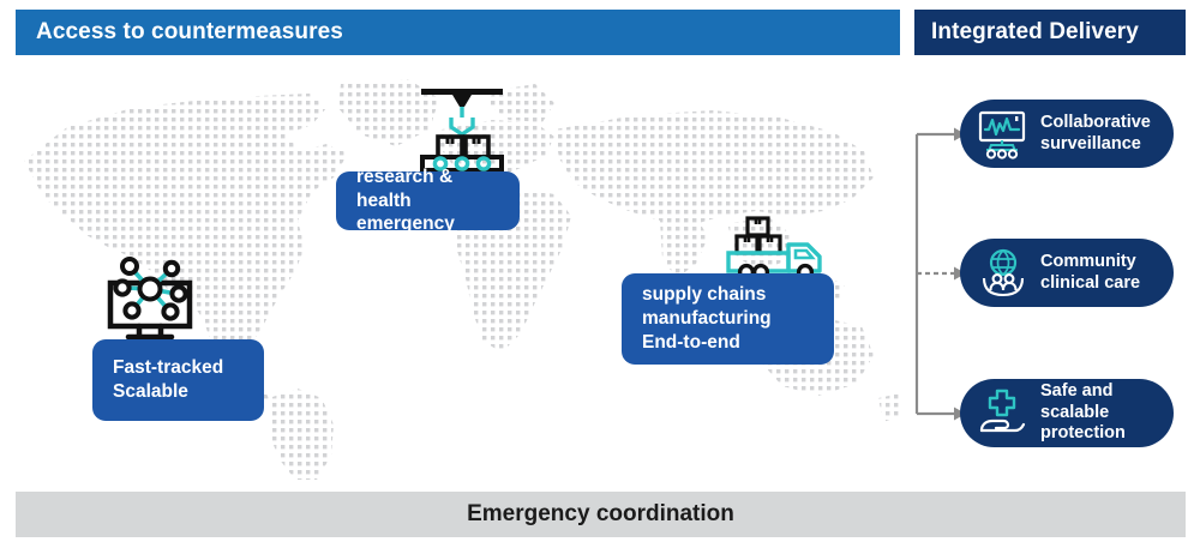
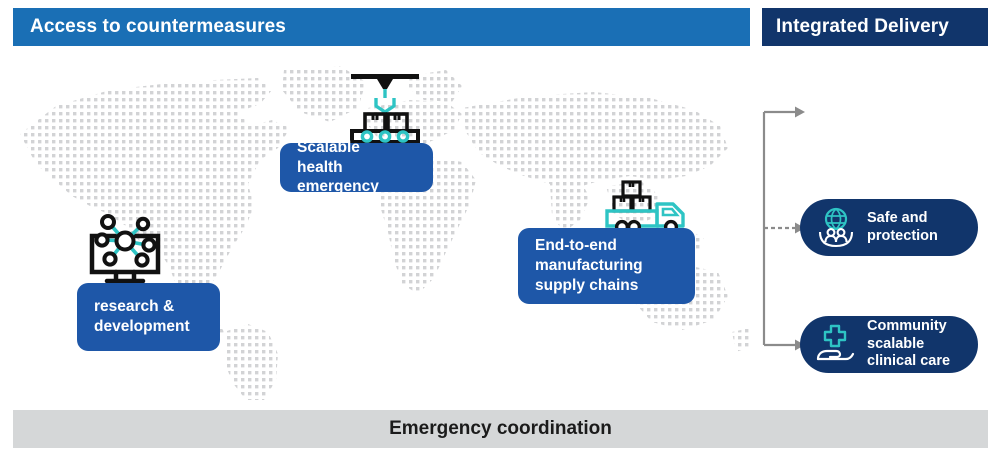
  Access to countermeasures
  Integrated Delivery
- Fast-tracked
- Scalable
+ research &
+ development
- research &
+ Scalable
  health emergency
- supply chains
+ End-to-end
  manufacturing
- End-to-end
+ supply chains
- Collaborative
- surveillance
- Community
+ Safe and
- clinical care
+ protection
- Safe and
+ Community
  scalable
- protection
+ clinical care
  Emergency coordination
